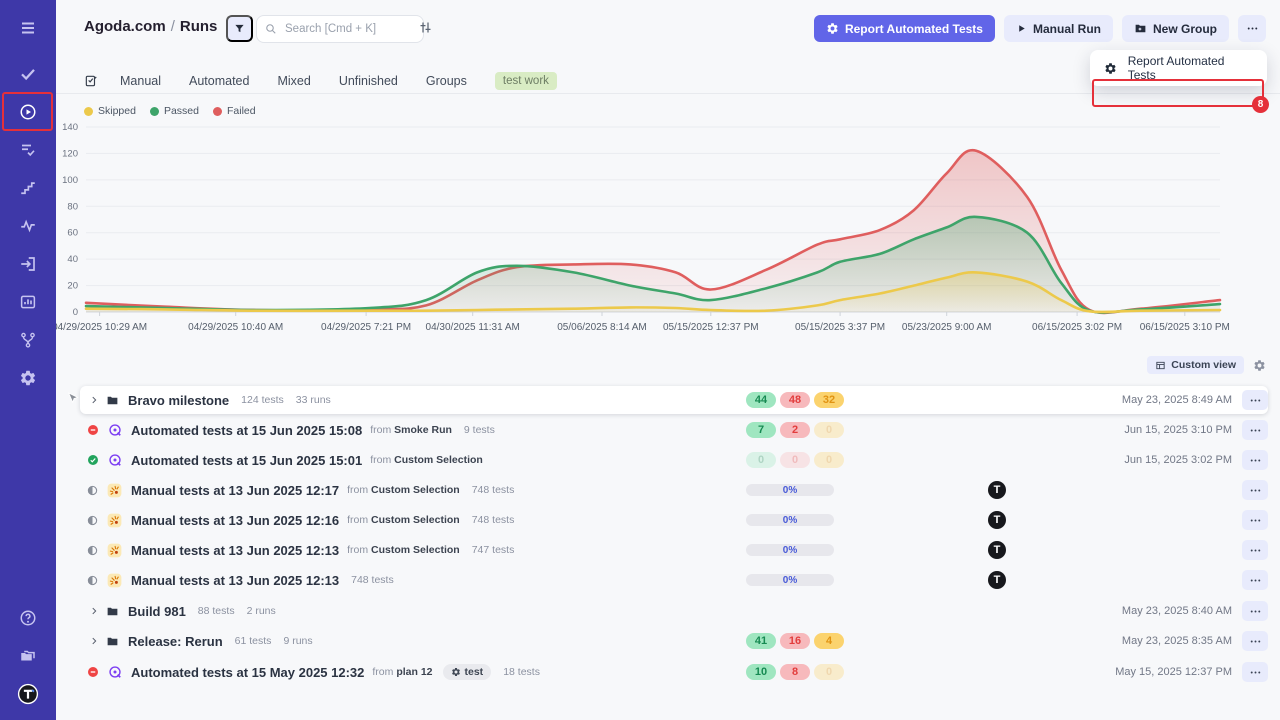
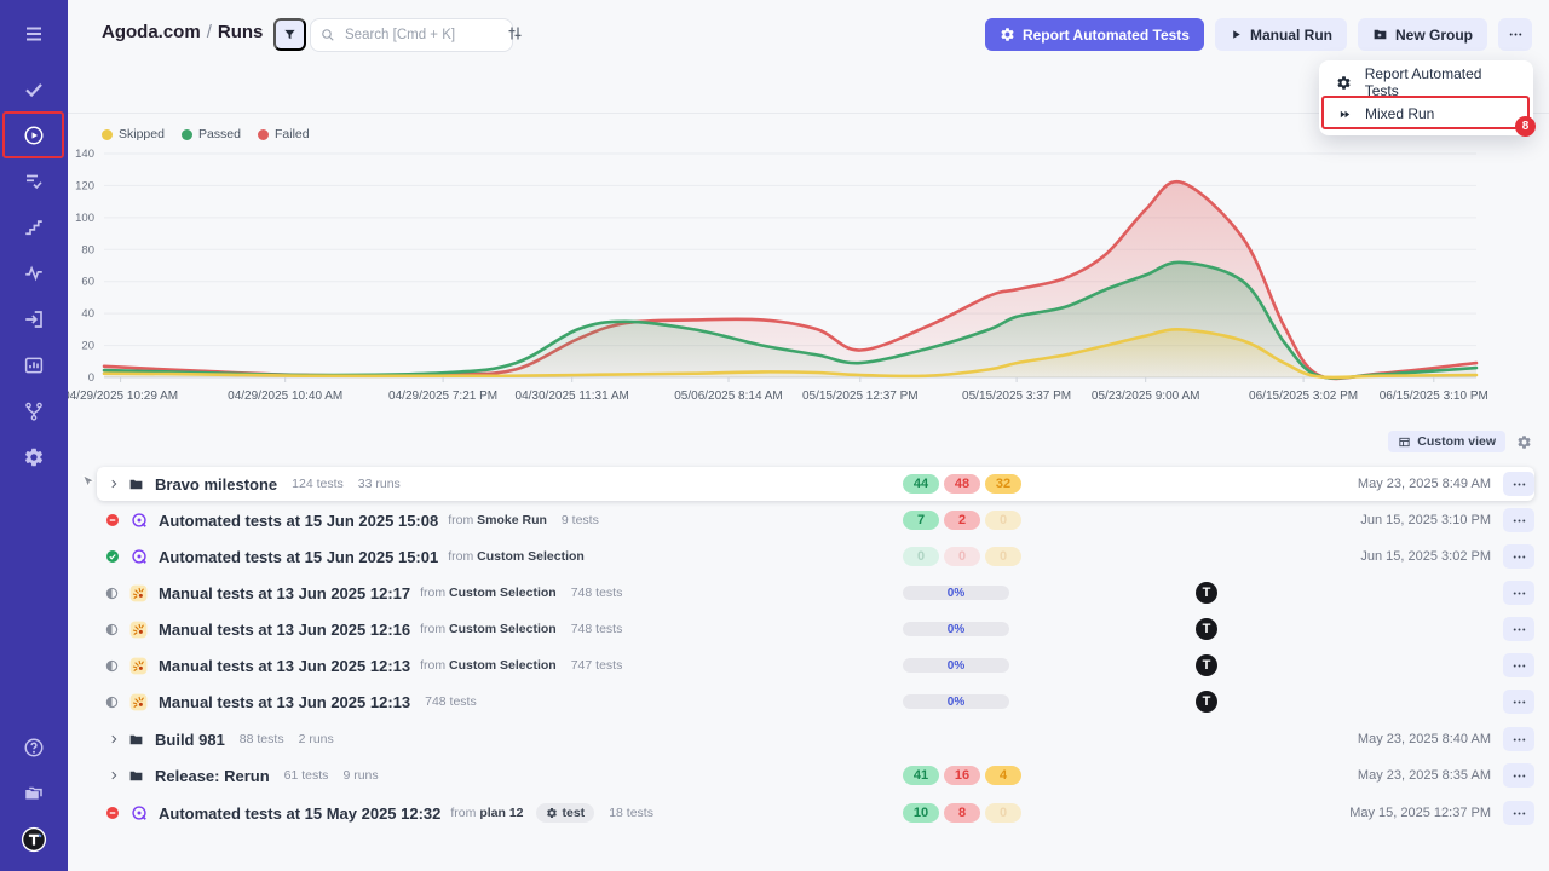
  Agoda.com / Runs
  Search [Cmd + K]
  Report Automated Tests
  Manual Run
  New Group
  Report Automated Tests
+ Mixed Run
  8
- Manual
- Automated
- Mixed
- Unfinished
- Groups
- test work
  Skipped
  Passed
  Failed
  0
  20
  40
  60
  80
  100
  120
  140
  4/29/2025 10:29 AM
  04/29/2025 10:40 AM
  04/29/2025 7:21 PM
  04/30/2025 11:31 AM
  05/06/2025 8:14 AM
  05/15/2025 12:37 PM
  05/15/2025 3:37 PM
  05/23/2025 9:00 AM
  06/15/2025 3:02 PM
  06/15/2025 3:10 PM
  Custom view
  Bravo milestone
  124 tests
  33 runs
  44
  48
  32
  May 23, 2025 8:49 AM
  Automated tests at 15 Jun 2025 15:08
  from Smoke Run
  9 tests
  7
  2
  0
  Jun 15, 2025 3:10 PM
  Automated tests at 15 Jun 2025 15:01
  from Custom Selection
  0
  0
  0
  Jun 15, 2025 3:02 PM
  Manual tests at 13 Jun 2025 12:17
  from Custom Selection
  748 tests
  0%
  T
  Manual tests at 13 Jun 2025 12:16
  from Custom Selection
  748 tests
  0%
  T
  Manual tests at 13 Jun 2025 12:13
  from Custom Selection
  747 tests
  0%
  T
  Manual tests at 13 Jun 2025 12:13
  748 tests
  0%
  T
  Build 981
  88 tests
  2 runs
  May 23, 2025 8:40 AM
  Release: Rerun
  61 tests
  9 runs
  41
  16
  4
  May 23, 2025 8:35 AM
  Automated tests at 15 May 2025 12:32
  from plan 12
  test
  18 tests
  10
  8
  0
  May 15, 2025 12:37 PM
